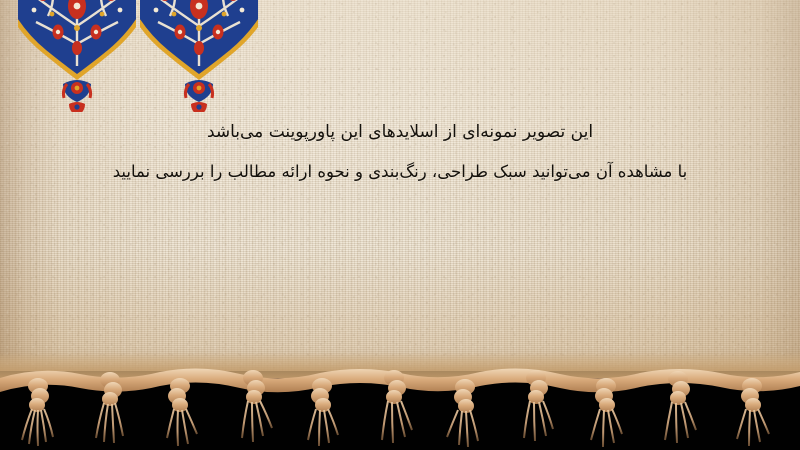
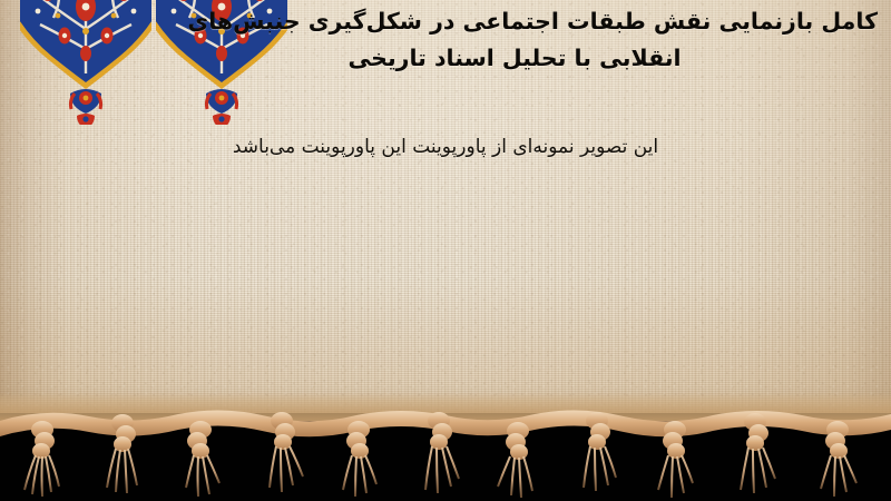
+ کامل بازنمایی نقش طبقات اجتماعی در شکلگیری جنبش‌های
+ انقلابی با تحلیل اسناد تاریخی
- این تصویر نمونه‌ای از اسلایدهای این پاورپوینت می‌باشد
+ این تصویر نمونه‌ای از پاورپوینت این پاورپوینت می‌باشد
- با مشاهده آن میتوانید سبک طراحی، رنگ‌بندی و نحوه ارائه مطالب را بررسی نمایید
